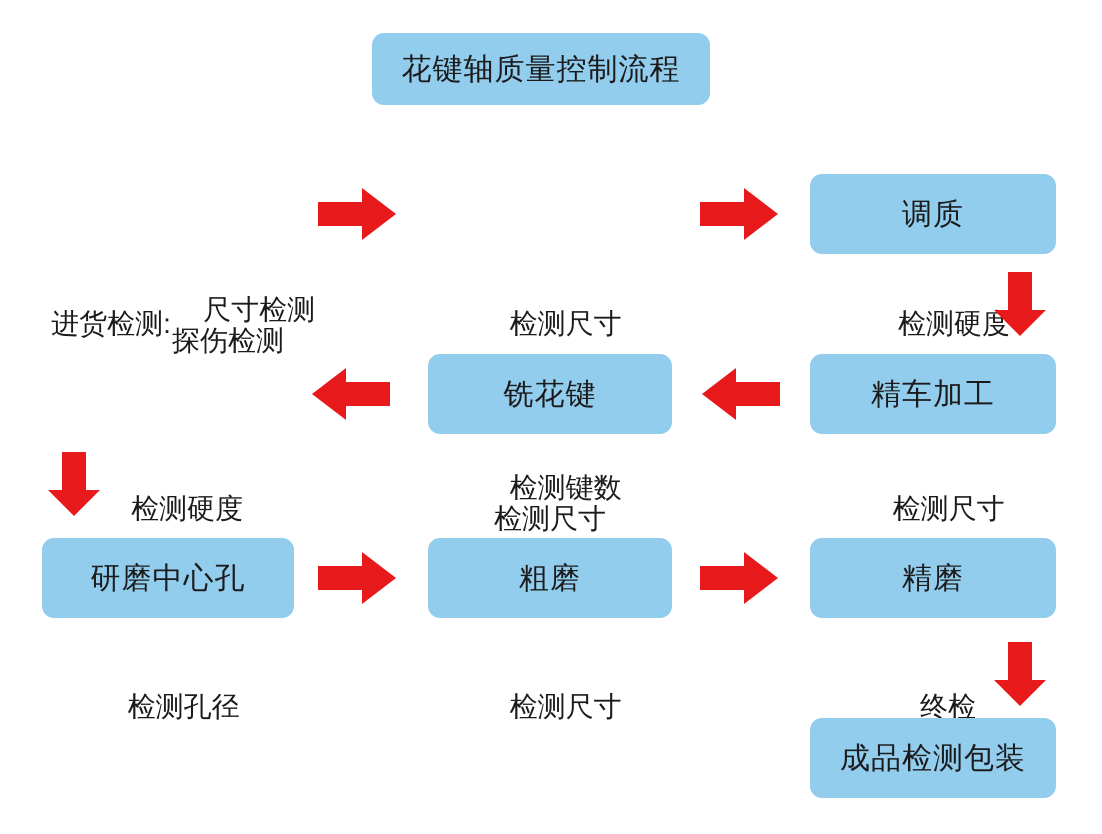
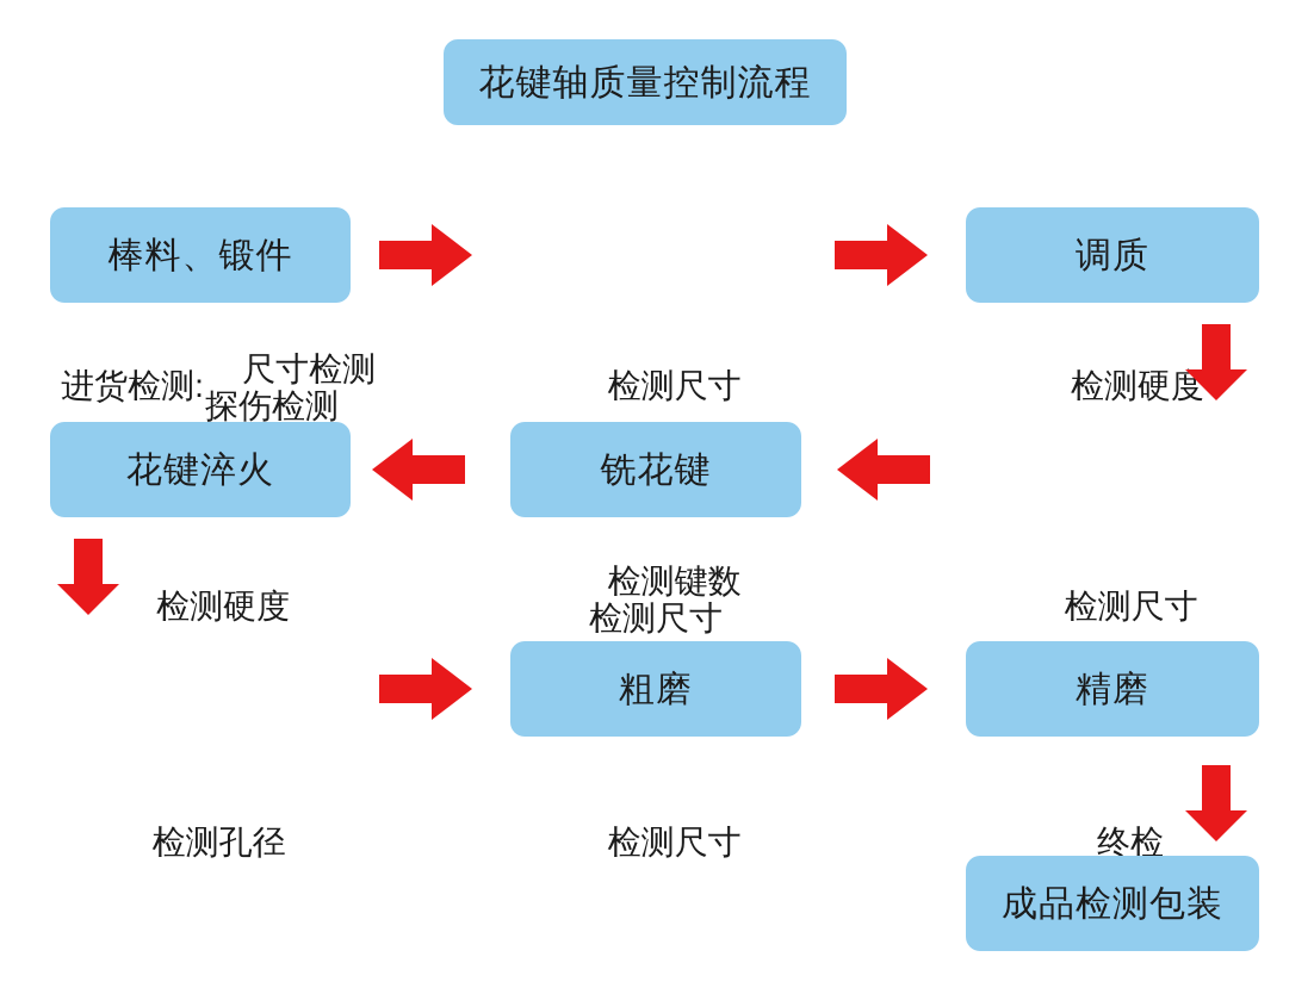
  花键轴质量控制流程
+ 棒料、锻件
  调质
  进货检测:
  尺寸检测
  探伤检测
  检测尺寸
  检测硬度
+ 花键淬火
  铣花键
- 精车加工
  检测硬度
  检测键数
  检测尺寸
  检测尺寸
- 研磨中心孔
  粗磨
  精磨
  检测孔径
  检测尺寸
  终检
  成品检测包装
